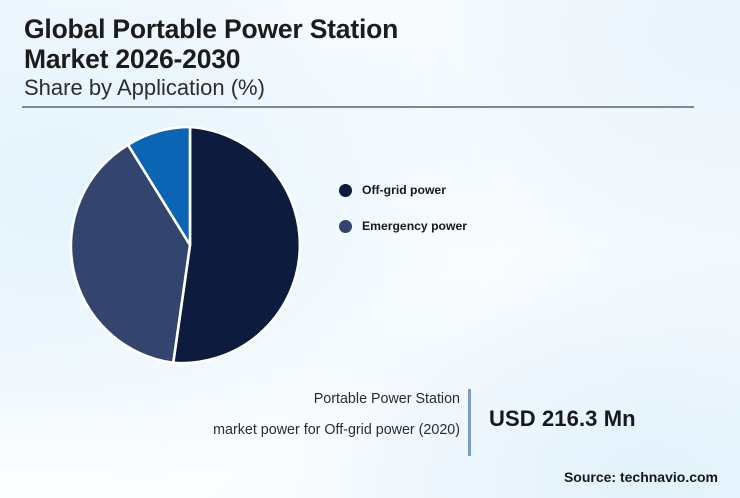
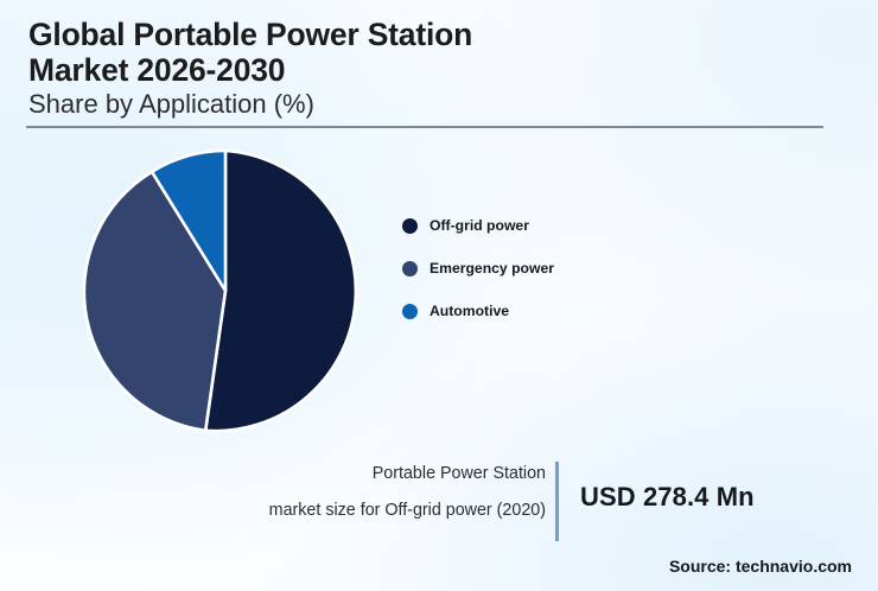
  Global Portable Power Station
  Market 2026-2030
  Share by Application (%)
  Off-grid power
  Emergency power
+ Automotive
  Portable Power Station
- market power for Off-grid power (2020)
+ market size for Off-grid power (2020)
- USD 216.3 Mn
+ USD 278.4 Mn
  Source: technavio.com
